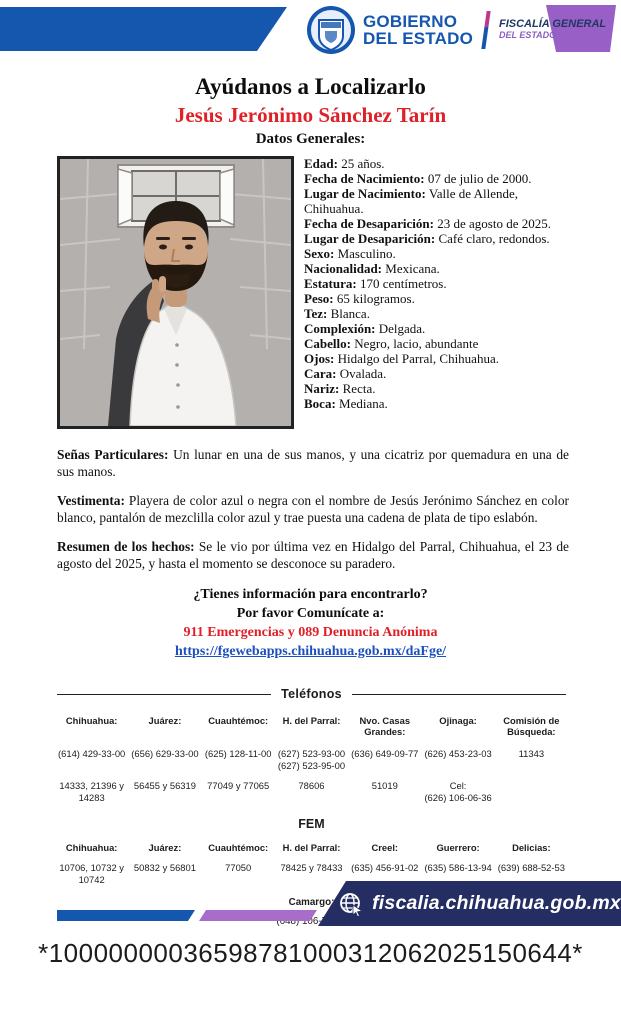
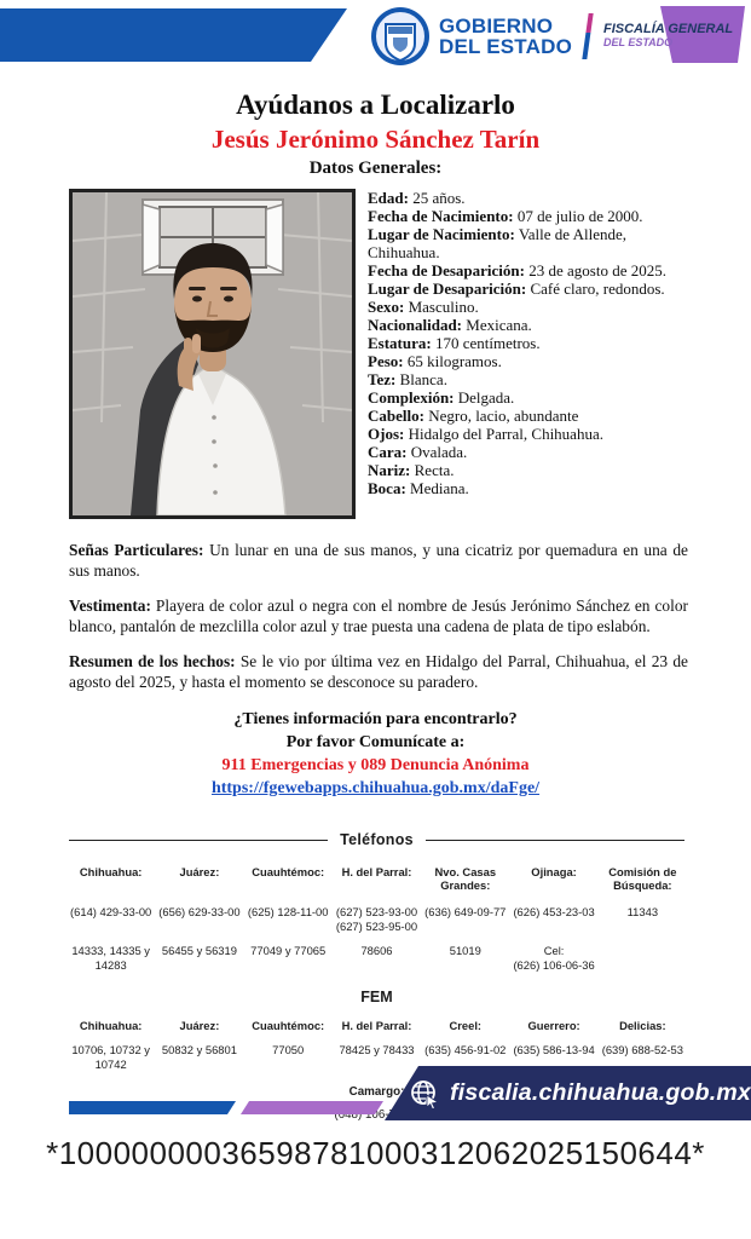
  GOBIERNO
  DEL ESTADO
  FISCALÍA GENERAL
  DEL ESTADO
  Ayúdanos a Localizarlo
  Jesús Jerónimo Sánchez Tarín
  Datos Generales:
  Edad: 25 años.
  Fecha de Nacimiento: 07 de julio de 2000.
  Lugar de Nacimiento: Valle de Allende, Chihuahua.
  Fecha de Desaparición: 23 de agosto de 2025.
  Lugar de Desaparición: Café claro, redondos.
  Sexo: Masculino.
  Nacionalidad: Mexicana.
  Estatura: 170 centímetros.
  Peso: 65 kilogramos.
  Tez: Blanca.
  Complexión: Delgada.
  Cabello: Negro, lacio, abundante
  Ojos: Hidalgo del Parral, Chihuahua.
  Cara: Ovalada.
  Nariz: Recta.
  Boca: Mediana.
  Señas Particulares: Un lunar en una de sus manos, y una cicatriz por quemadura en una de sus manos.
  Vestimenta: Playera de color azul o negra con el nombre de Jesús Jerónimo Sánchez en color blanco, pantalón de mezclilla color azul y trae puesta una cadena de plata de tipo eslabón.
  Resumen de los hechos: Se le vio por última vez en Hidalgo del Parral, Chihuahua, el 23 de agosto del 2025, y hasta el momento se desconoce su paradero.
  ¿Tienes información para encontrarlo?
  Por favor Comunícate a:
  911 Emergencias y 089 Denuncia Anónima
  https://fgewebapps.chihuahua.gob.mx/daFge/
  Teléfonos
  Chihuahua:
  Juárez:
  Cuauhtémoc:
  H. del Parral:
  Nvo. Casas Grandes:
  Ojinaga:
  Comisión de Búsqueda:
  (614) 429-33-00
  (656) 629-33-00
  (625) 128-11-00
  (627) 523-93-00
  (627) 523-95-00
  (636) 649-09-77
  (626) 453-23-03
  11343
- 14333, 21396 y 14283
+ 14333, 14335 y 14283
  56455 y 56319
  77049 y 77065
  78606
  51019
  Cel:
  (626) 106-06-36
  FEM
  Chihuahua:
  Juárez:
  Cuauhtémoc:
  H. del Parral:
  Creel:
  Guerrero:
  Delicias:
  10706, 10732 y 10742
  50832 y 56801
  77050
  78425 y 78433
  (635) 456-91-02
  (635) 586-13-94
  (639) 688-52-53
  Camargo
  fiscalia.chihuahua.gob.mx
  *10000000036598781000312062025150644*
